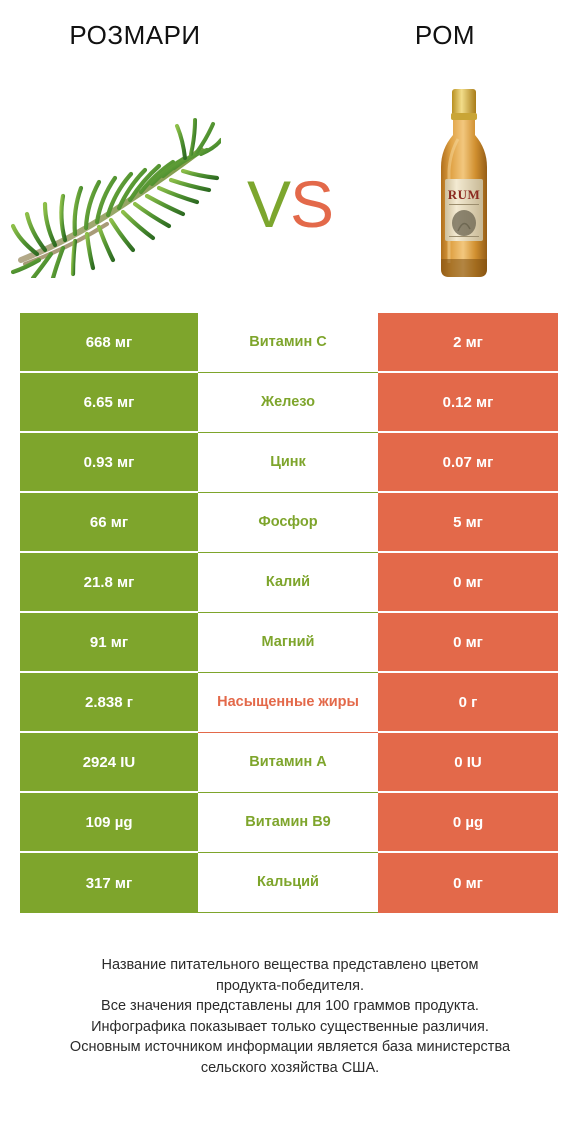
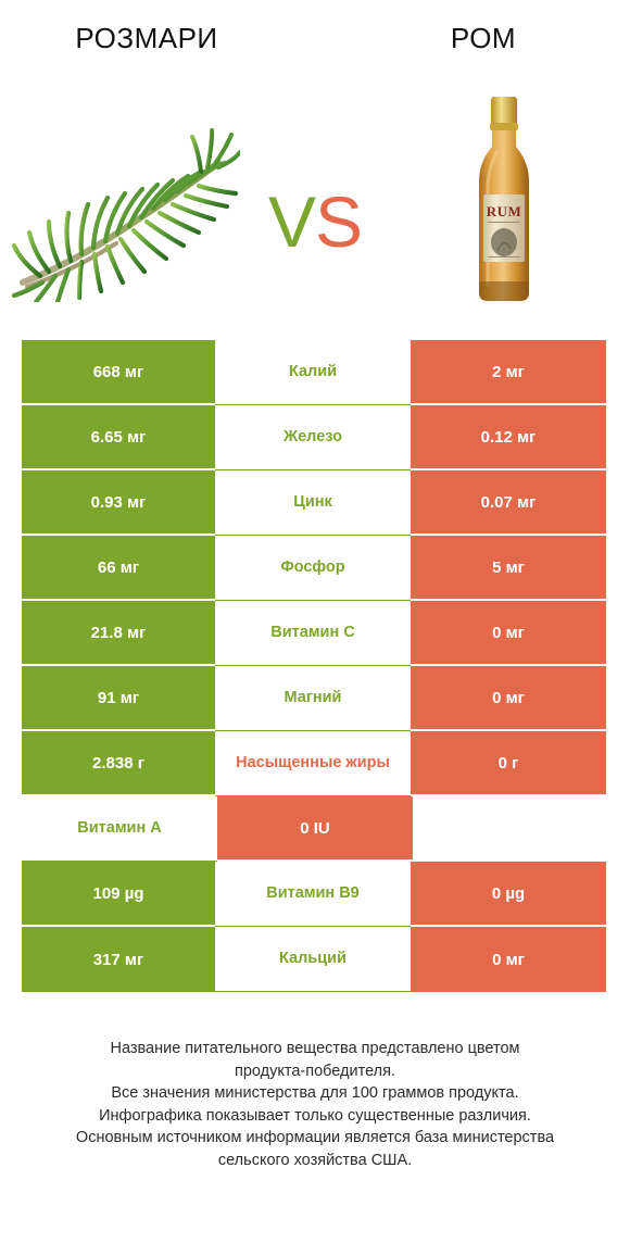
  РОЗМАРИ
  РОМ
  VS
  RUM
  668 мг
- Витамин C
+ Калий
  2 мг
  6.65 мг
  Железо
  0.12 мг
  0.93 мг
  Цинк
  0.07 мг
  66 мг
  Фосфор
  5 мг
  21.8 мг
- Калий
+ Витамин C
  0 мг
  91 мг
  Магний
  0 мг
  2.838 г
  Насыщенные жиры
  0 г
- 2924 IU
  Витамин A
  0 IU
  109 µg
  Витамин B9
  0 µg
  317 мг
  Кальций
  0 мг
  Название питательного вещества представлено цветом
  продукта-победителя.
- Все значения представлены для 100 граммов продукта.
+ Все значения министерства для 100 граммов продукта.
  Инфографика показывает только существенные различия.
  Основным источником информации является база министерства
  сельского хозяйства США.
